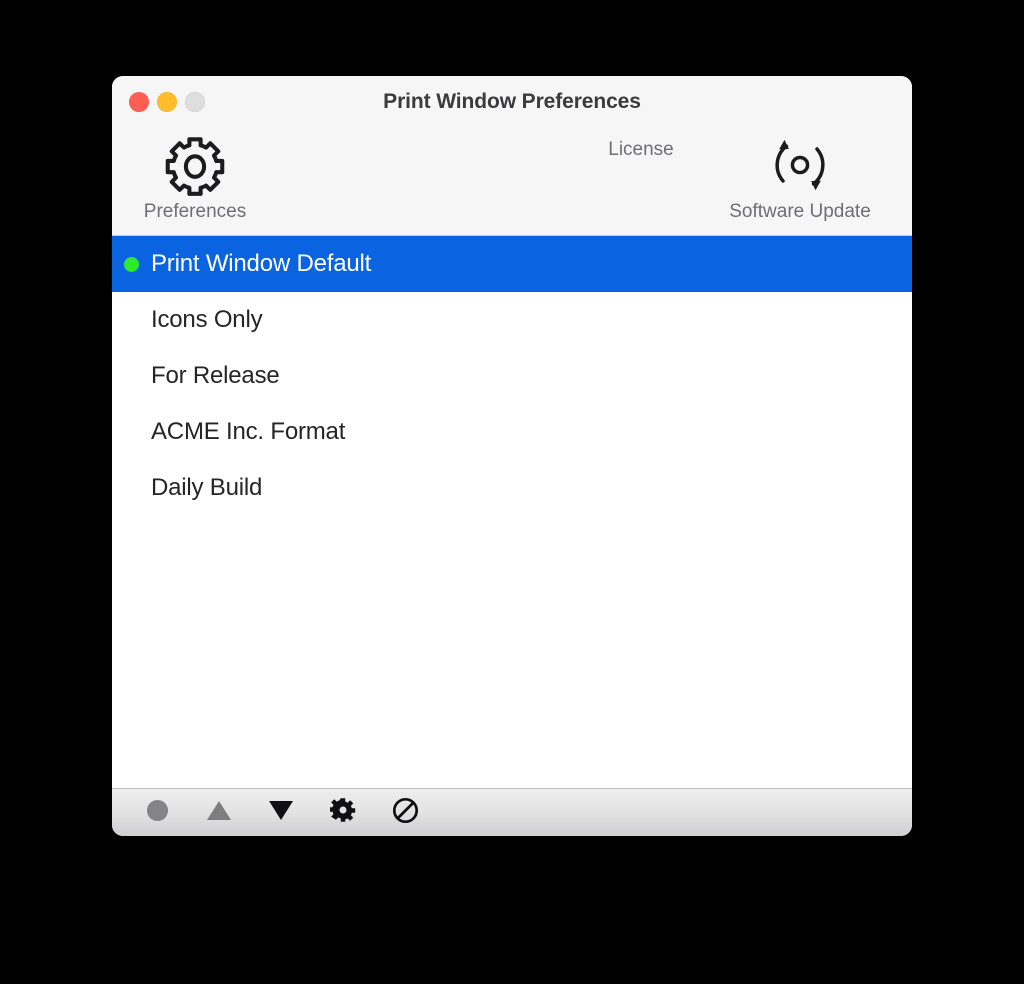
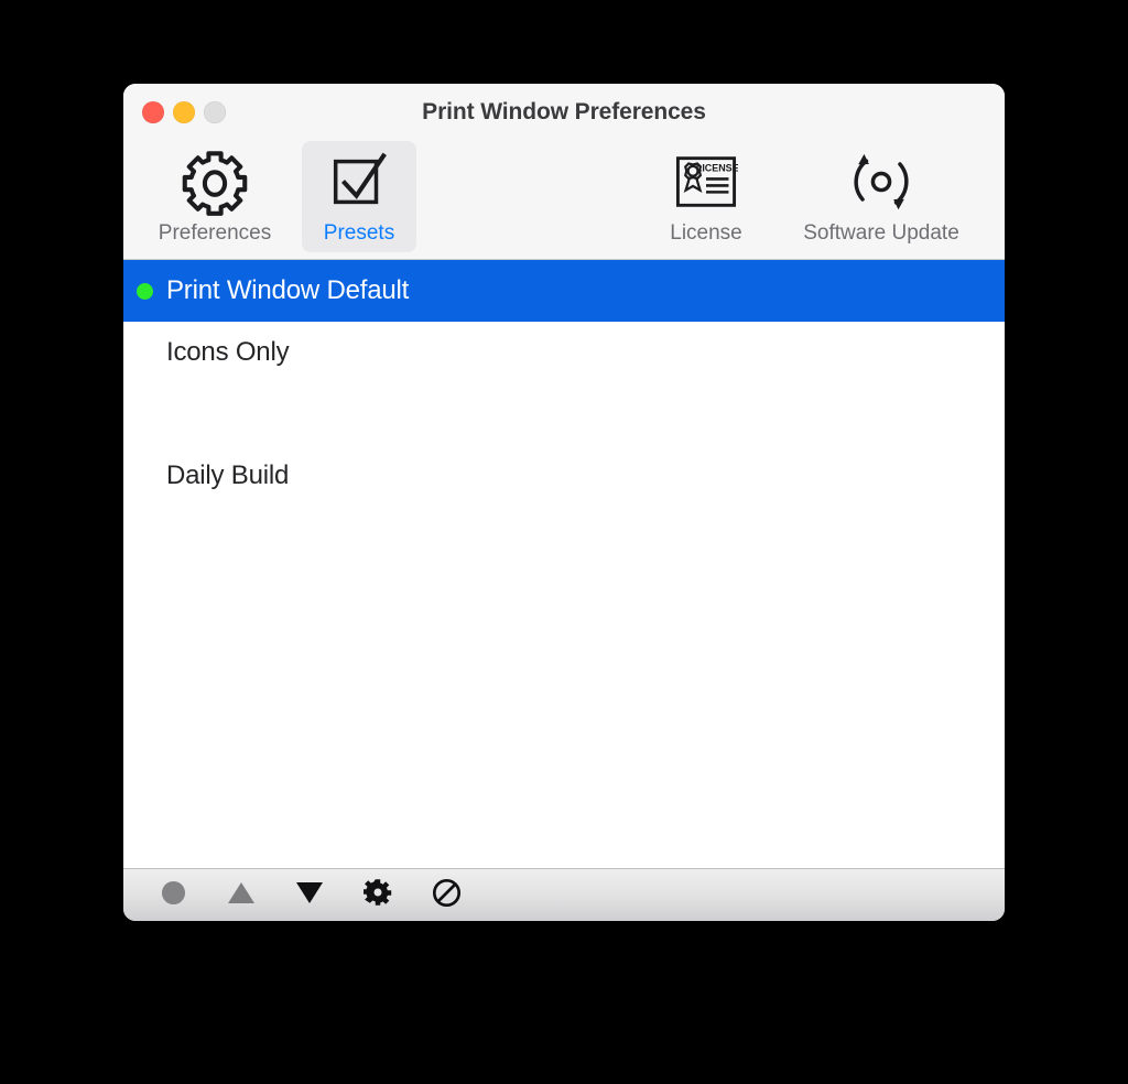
  Print Window Preferences
  Preferences
+ Presets
+ LICENSE
  License
  Software Update
  Print Window Default
  Icons Only
- For Release
- ACME Inc. Format
  Daily Build
